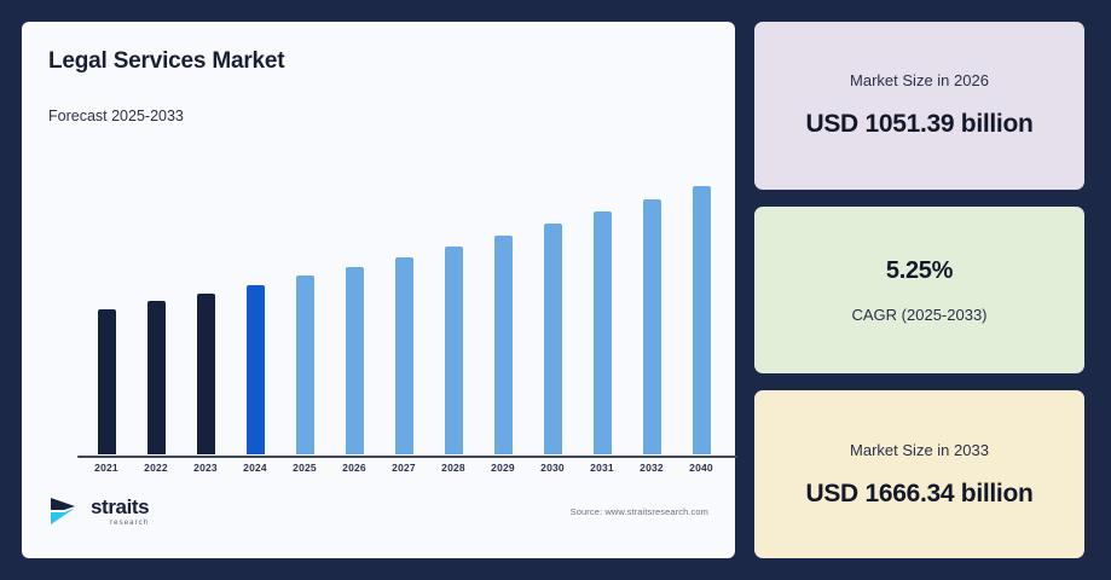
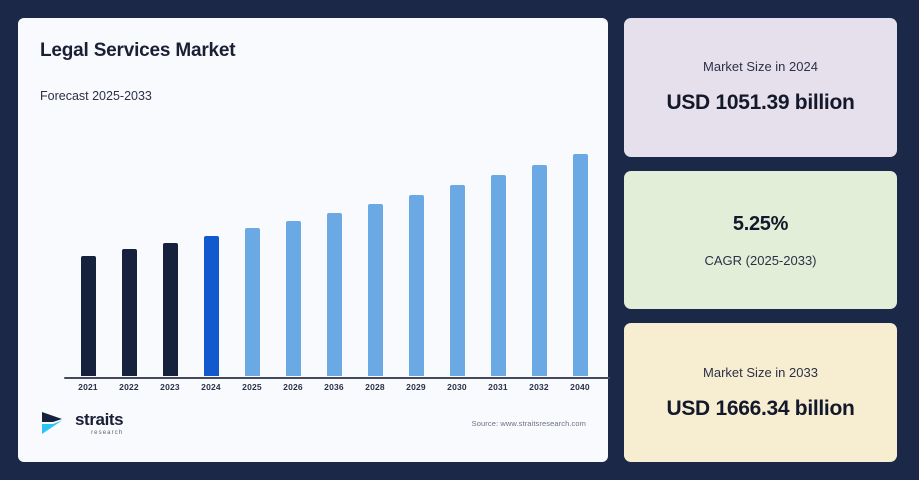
  Legal Services Market
  Forecast 2025-2033
  2021
  2022
  2023
  2024
  2025
  2026
- 2027
+ 2036
  2028
  2029
  2030
  2031
  2032
  2040
  straits
  Source: www.straitsresearch.com
- Market Size in 2026
+ Market Size in 2024
  USD 1051.39 billion
  5.25%
  CAGR (2025-2033)
  Market Size in 2033
  USD 1666.34 billion
